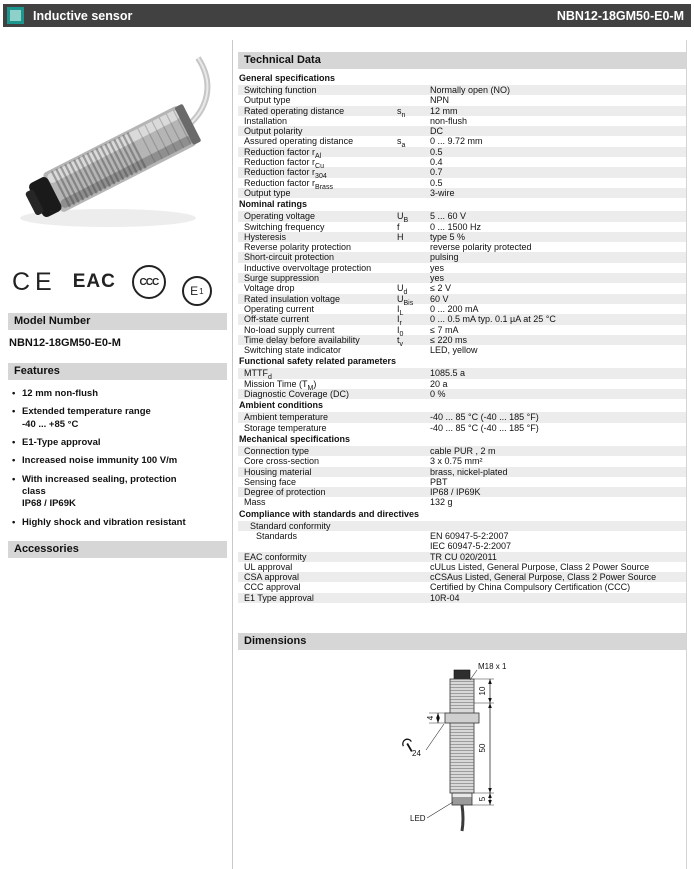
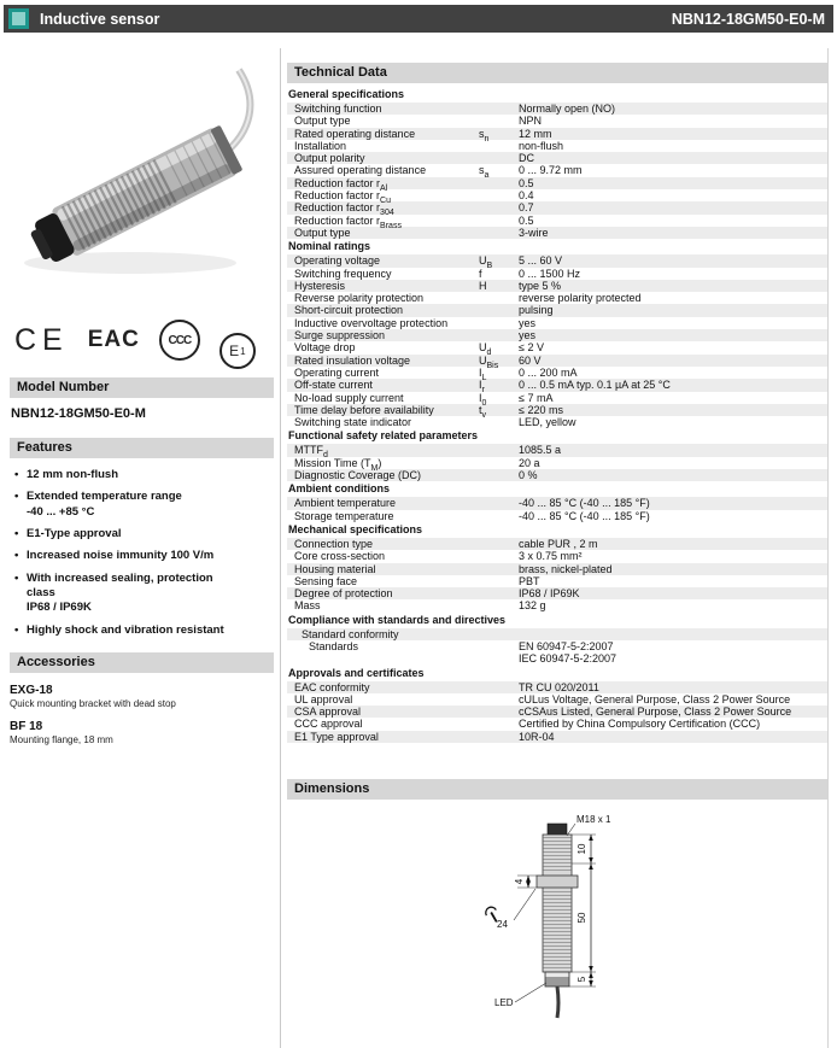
  Inductive sensor
  NBN12-18GM50-E0-M
  CE
  EAC
  CCC
  E
  1
  Model Number
  NBN12-18GM50-E0-M
  Features
  12 mm non-flush
  Extended temperature range
  -40 ... +85 °C
  E1-Type approval
  Increased noise immunity 100 V/m
  With increased sealing, protection
  class
  IP68 / IP69K
  Highly shock and vibration resistant
  Accessories
+ EXG-18
+ Quick mounting bracket with dead stop
+ BF 18
+ Mounting flange, 18 mm
  Technical Data
  General specifications
  Switching function
  Normally open (NO)
  Output type
  NPN
  Rated operating distance
  12 mm
  Installation
  non-flush
  Output polarity
  DC
  Assured operating distance
  0 ... 9.72 mm
  Reduction factor r
  0.5
  Reduction factor r
  0.4
  Reduction factor r
  0.7
  Reduction factor r
  0.5
  Output type
  3-wire
  Nominal ratings
  Operating voltage
  5 ... 60 V
  Switching frequency
  f
  0 ... 1500 Hz
  Hysteresis
  H
  type 5 %
  Reverse polarity protection
  reverse polarity protected
  Short-circuit protection
  pulsing
  Inductive overvoltage protection
  yes
  Surge suppression
  yes
  Voltage drop
  ≤ 2 V
  Rated insulation voltage
  60 V
  Operating current
  0 ... 200 mA
  Off-state current
  0 ... 0.5 mA typ. 0.1 µA at 25 °C
  No-load supply current
  ≤ 7 mA
  Time delay before availability
  ≤ 220 ms
  Switching state indicator
  LED, yellow
  Functional safety related parameters
  MTTF
  1085.5 a
  Mission Time (T )
  20 a
  Diagnostic Coverage (DC)
  0 %
  Ambient conditions
  Ambient temperature
  -40 ... 85 °C (-40 ... 185 °F)
  Storage temperature
  -40 ... 85 °C (-40 ... 185 °F)
  Mechanical specifications
  Connection type
  cable PUR , 2 m
  Core cross-section
  3 x 0.75 mm²
  Housing material
  brass, nickel-plated
  Sensing face
  PBT
  Degree of protection
  IP68 / IP69K
  Mass
  132 g
  Compliance with standards and directives
  Standard conformity
  Standards
  EN 60947-5-2:2007
  IEC 60947-5-2:2007
+ Approvals and certificates
  EAC conformity
  TR CU 020/2011
  UL approval
- cULus Listed, General Purpose, Class 2 Power Source
+ cULus Voltage, General Purpose, Class 2 Power Source
  CSA approval
  cCSAus Listed, General Purpose, Class 2 Power Source
  CCC approval
  Certified by China Compulsory Certification (CCC)
  E1 Type approval
  10R-04
  Dimensions
  M18 x 1
  24
  LED
